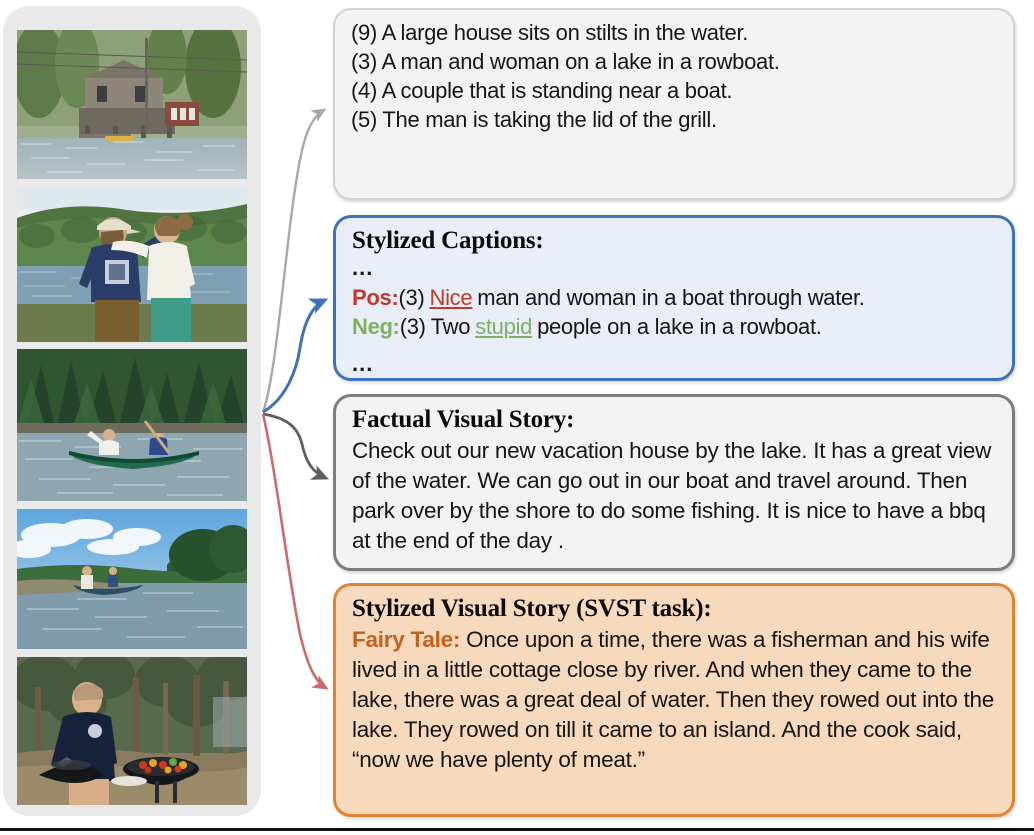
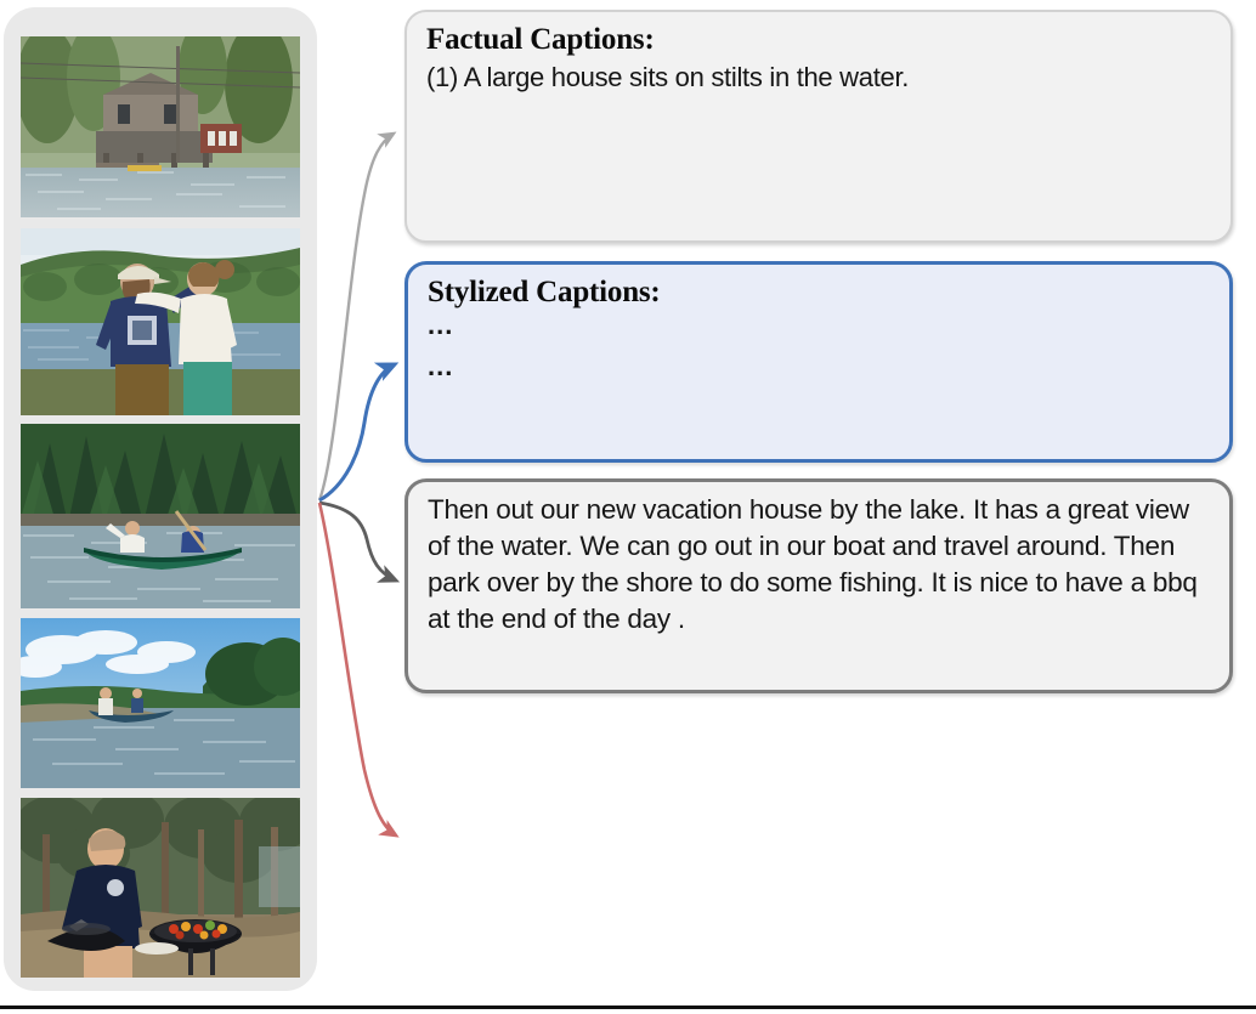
+ Factual Captions:
- (9) A large house sits on stilts in the water.
+ (1) A large house sits on stilts in the water.
- (3) A man and woman on a lake in a rowboat.
- (4) A couple that is standing near a boat.
- (5) The man is taking the lid of the grill.
  Stylized Captions:
  ...
- Pos:(3) Nice man and woman in a boat through water.
- Neg:(3) Two stupid people on a lake in a rowboat.
  ...
- Factual Visual Story:
- Check out our new vacation house by the lake. It has a great view of the water. We can go out in our boat and travel around. Then park over by the shore to do some fishing. It is nice to have a bbq at the end of the day .
+ Then out our new vacation house by the lake. It has a great view of the water. We can go out in our boat and travel around. Then park over by the shore to do some fishing. It is nice to have a bbq at the end of the day .
- Stylized Visual Story (SVST task):
- Fairy Tale: Once upon a time, there was a fisherman and his wife lived in a little cottage close by river. And when they came to the lake, there was a great deal of water. Then they rowed out into the lake. They rowed on till it came to an island. And the cook said, “now we have plenty of meat.”
